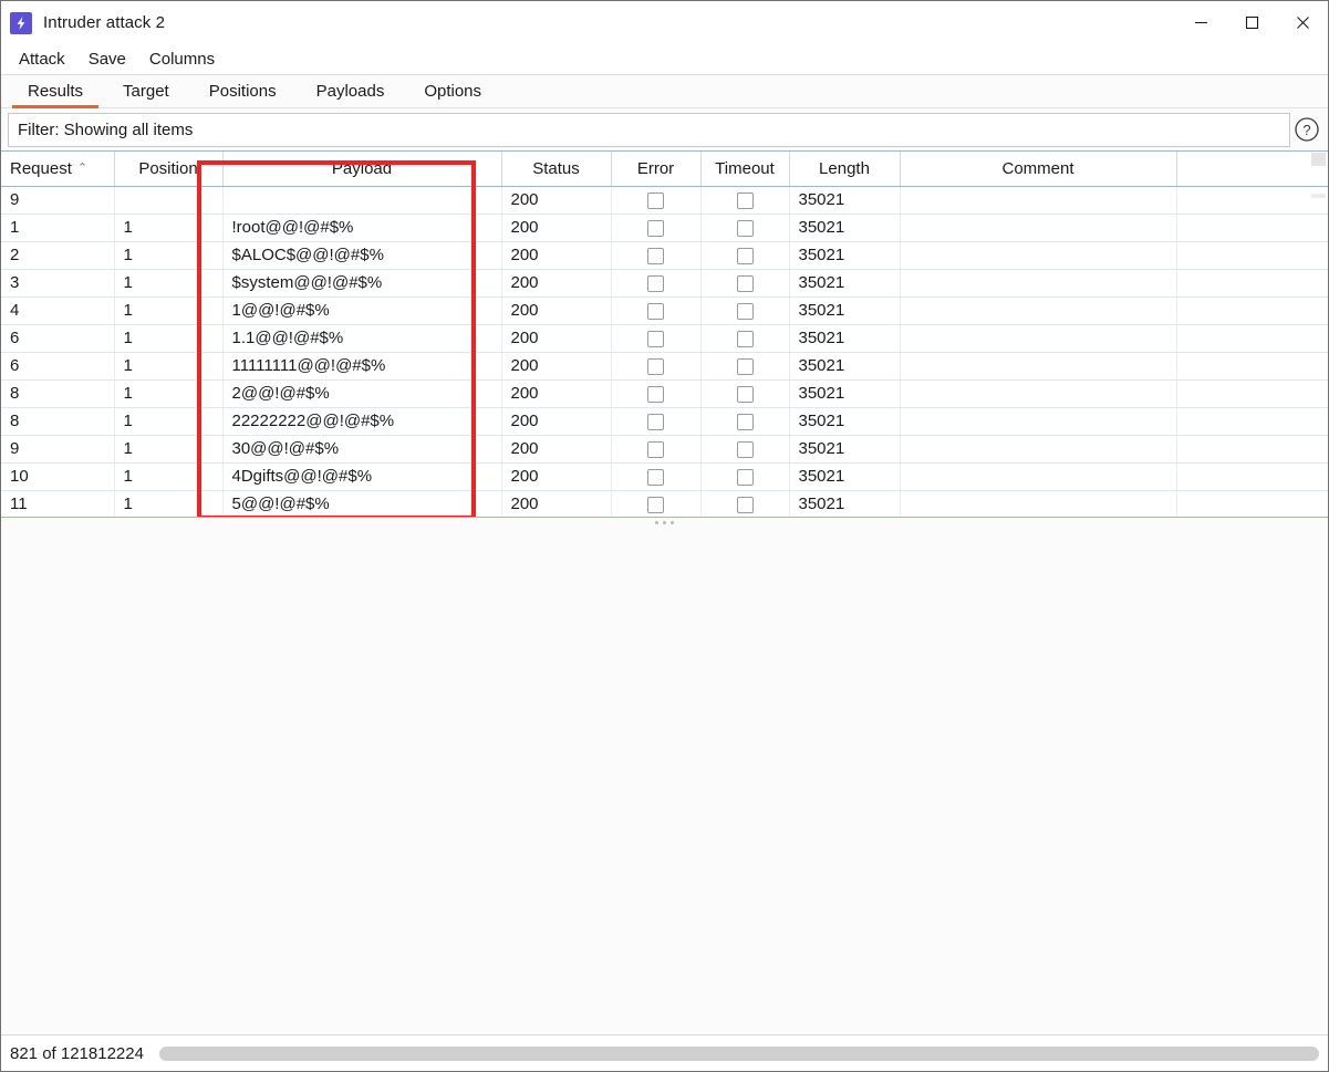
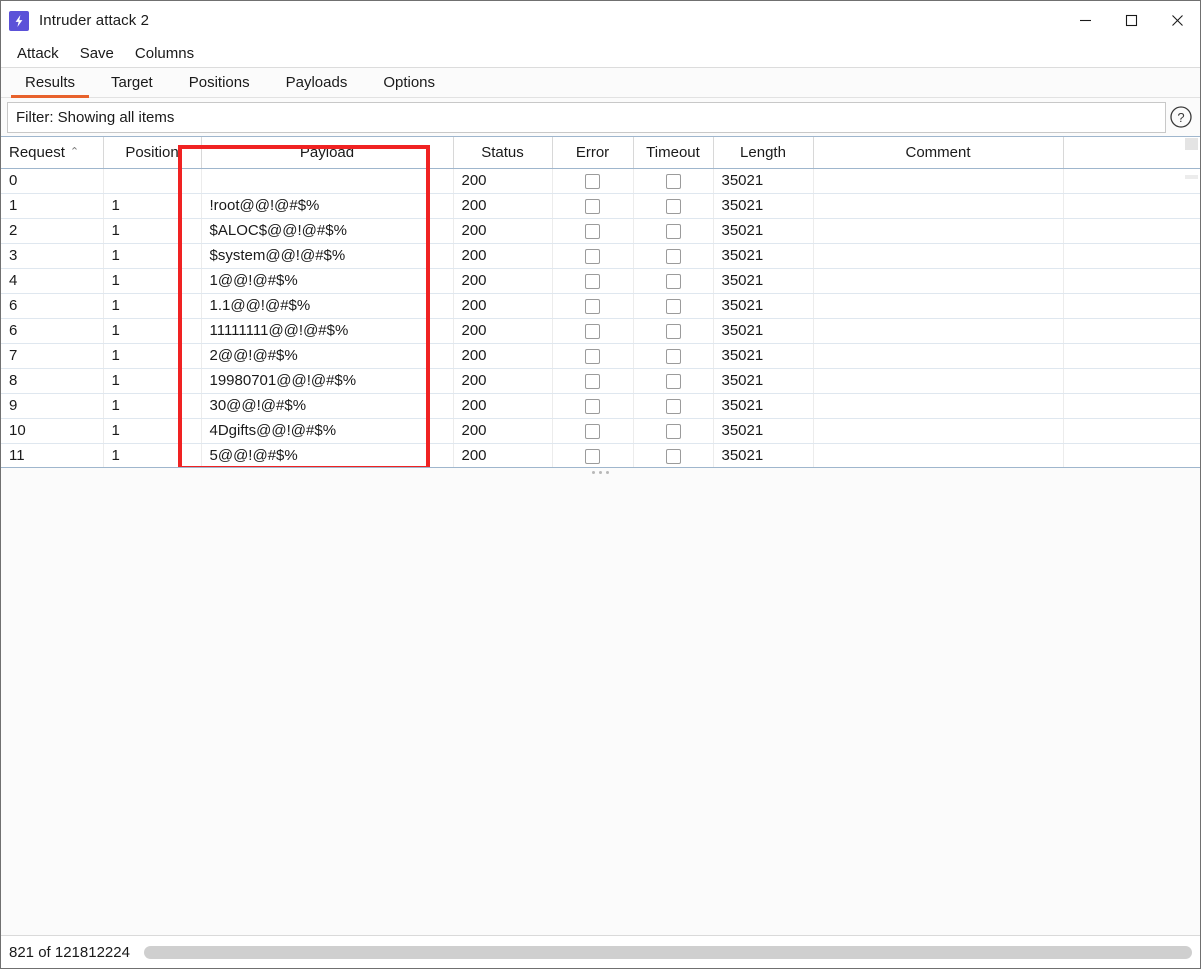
  Intruder attack 2
  Attack
  Save
  Columns
  Results
  Target
  Positions
  Payloads
  Options
  Filter: Showing all items
  ?
  Request ⌃	Position	Payload	Status	Error	Timeout	Length	Comment
- 9			200			35021
+ 0			200			35021
  1	1	!root@@!@#$%	200			35021
  2	1	$ALOC$@@!@#$%	200			35021
  3	1	$system@@!@#$%	200			35021
  4	1	1@@!@#$%	200			35021
  6	1	1.1@@!@#$%	200			35021
  6	1	11111111@@!@#$%	200			35021
- 8	1	2@@!@#$%	200			35021
+ 7	1	2@@!@#$%	200			35021
- 8	1	22222222@@!@#$%	200			35021
+ 8	1	19980701@@!@#$%	200			35021
  9	1	30@@!@#$%	200			35021
  10	1	4Dgifts@@!@#$%	200			35021
  11	1	5@@!@#$%	200			35021
  821 of 121812224
